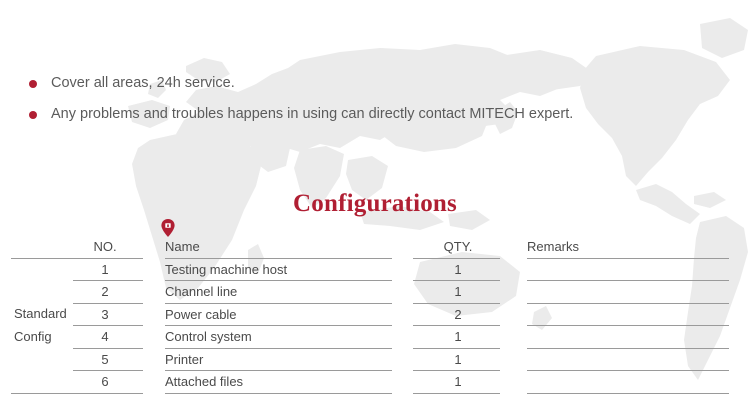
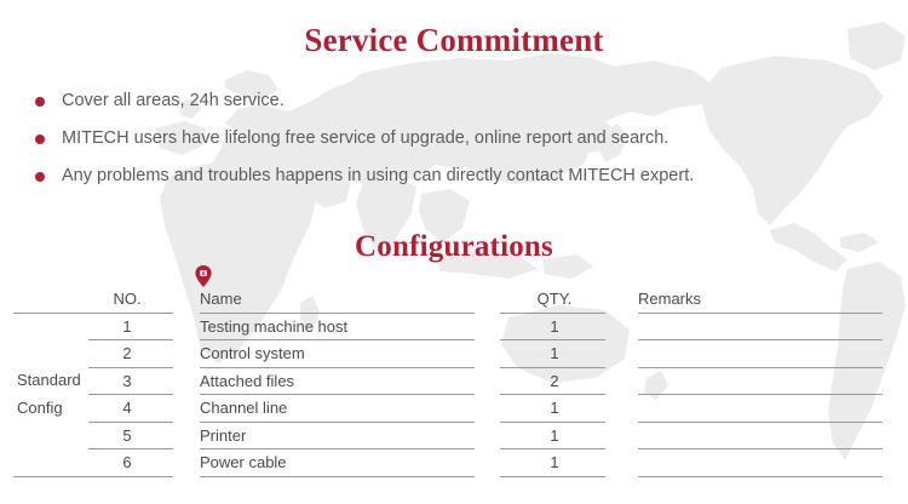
+ Service Commitment
  Cover all areas, 24h service.
+ MITECH users have lifelong free service of upgrade, online report and search.
  Any problems and troubles happens in using can directly contact MITECH expert.
  Configurations
  Standard
  Config
  NO.
  1
  2
  3
  4
  5
  6
  Name
  Testing machine host
- Channel line
+ Control system
- Power cable
+ Attached files
- Control system
+ Channel line
  Printer
- Attached files
+ Power cable
  QTY.
  1
  1
  2
  1
  1
  1
  Remarks
